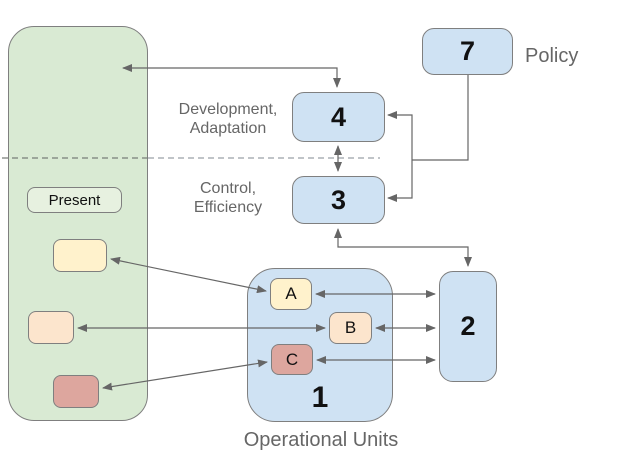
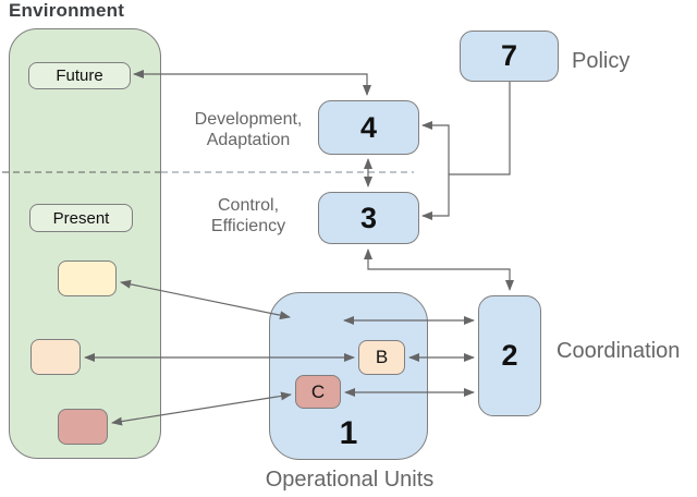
+ Environment
+ Future
  Present
  7
  4
  3
  2
  1
- A
  B
  C
  Policy
  Development,
  Adaptation
  Control,
  Efficiency
+ Coordination
  Operational Units
